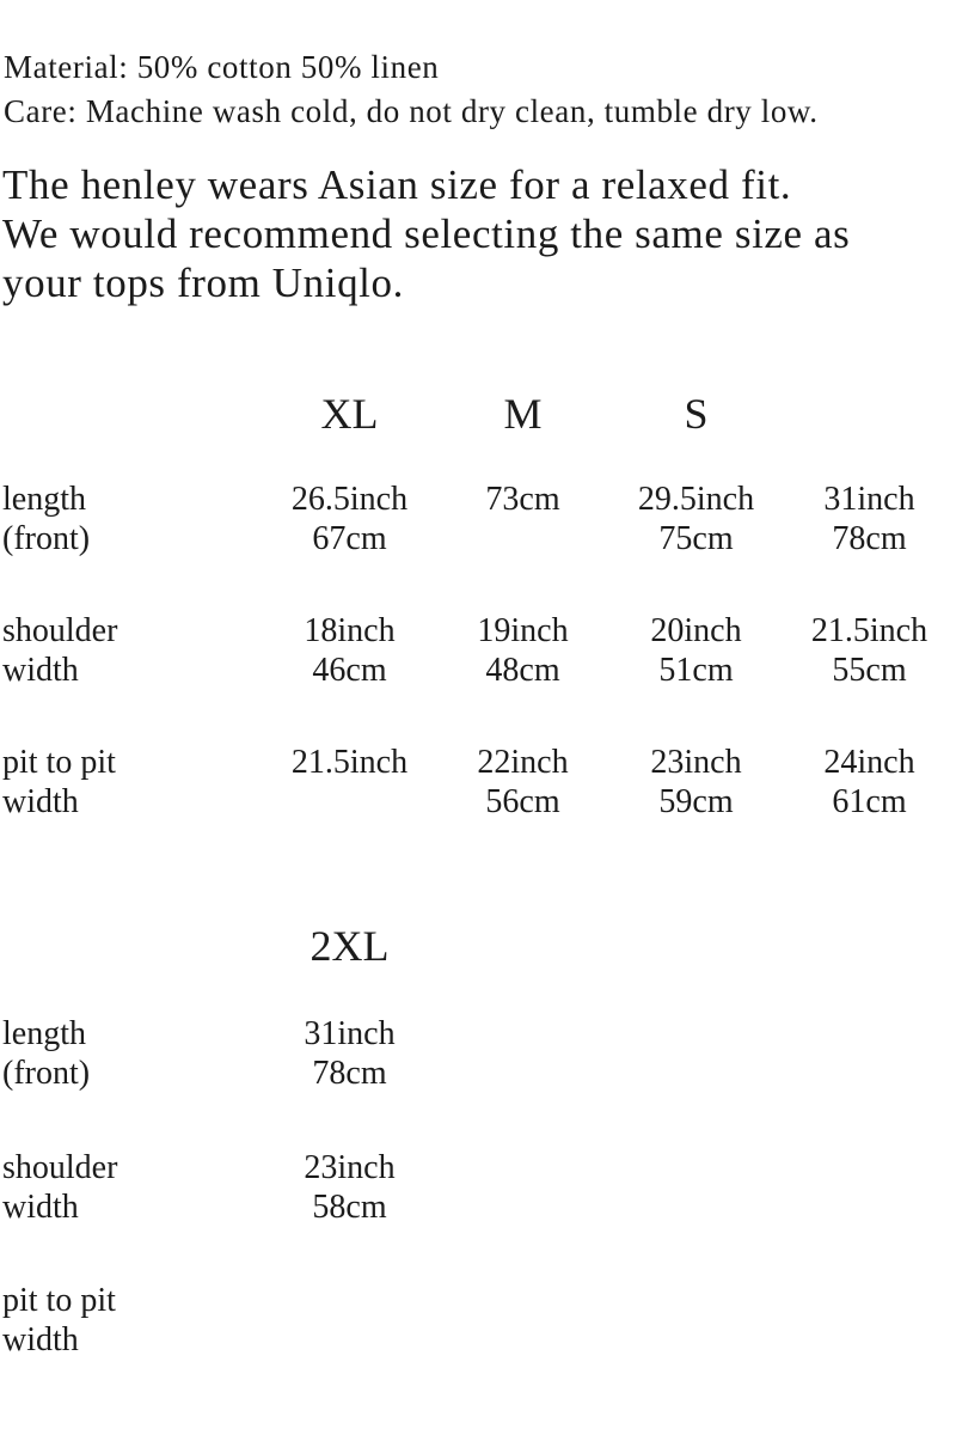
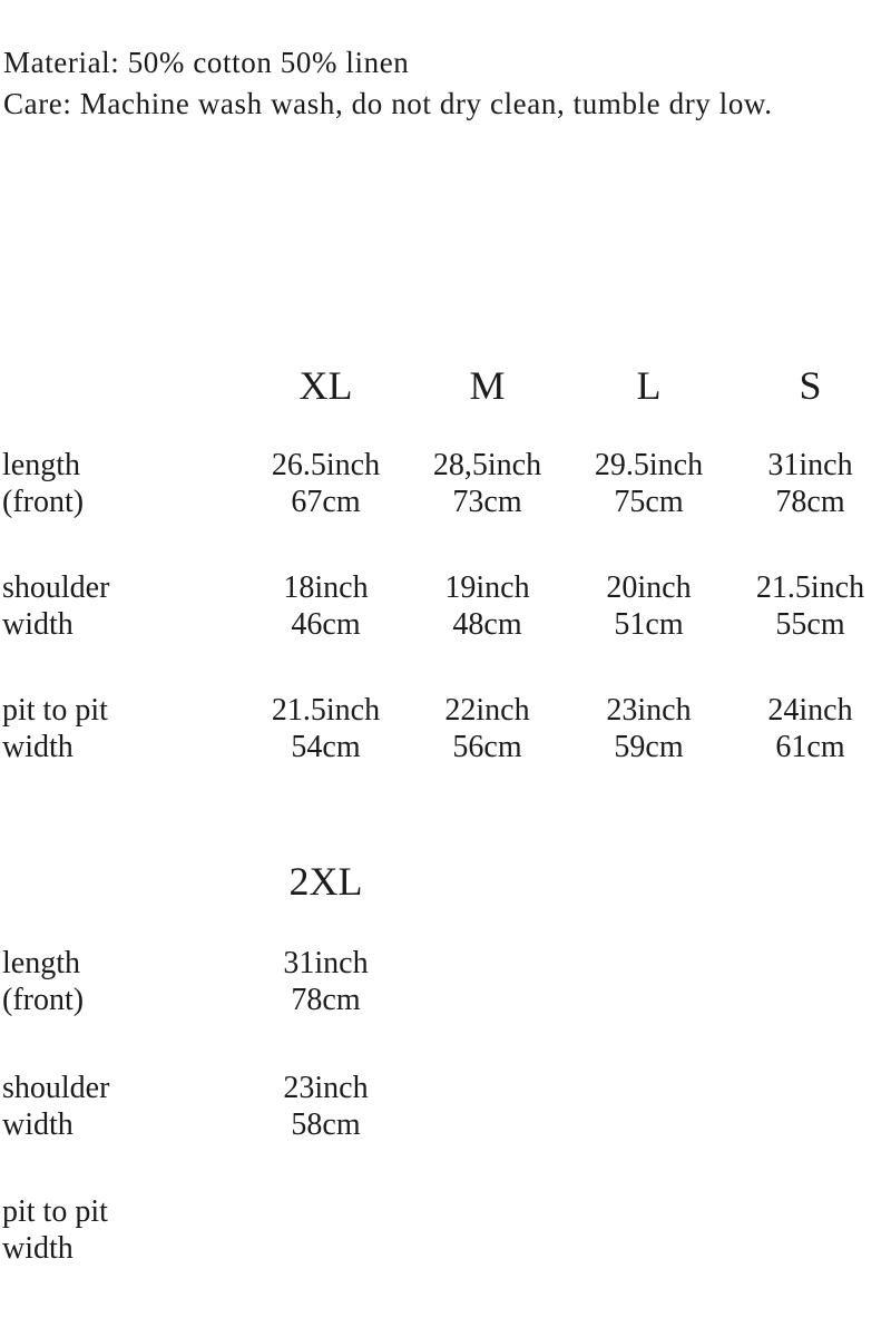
  Material: 50% cotton 50% linen
- Care: Machine wash cold, do not dry clean, tumble dry low.
+ Care: Machine wash wash, do not dry clean, tumble dry low.
- The henley wears Asian size for a relaxed fit.
- We would recommend selecting the same size as
- your tops from Uniqlo.
  XL
  M
+ L
  S
  length
  (front)
  26.5inch
  67cm
+ 28,5inch
  73cm
  29.5inch
  75cm
  31inch
  78cm
  shoulder
  width
  18inch
  46cm
  19inch
  48cm
  20inch
  51cm
  21.5inch
  55cm
  pit to pit
  width
  21.5inch
+ 54cm
  22inch
  56cm
  23inch
  59cm
  24inch
  61cm
  2XL
  length
  (front)
  31inch
  78cm
  shoulder
  width
  23inch
  58cm
  pit to pit
  width
